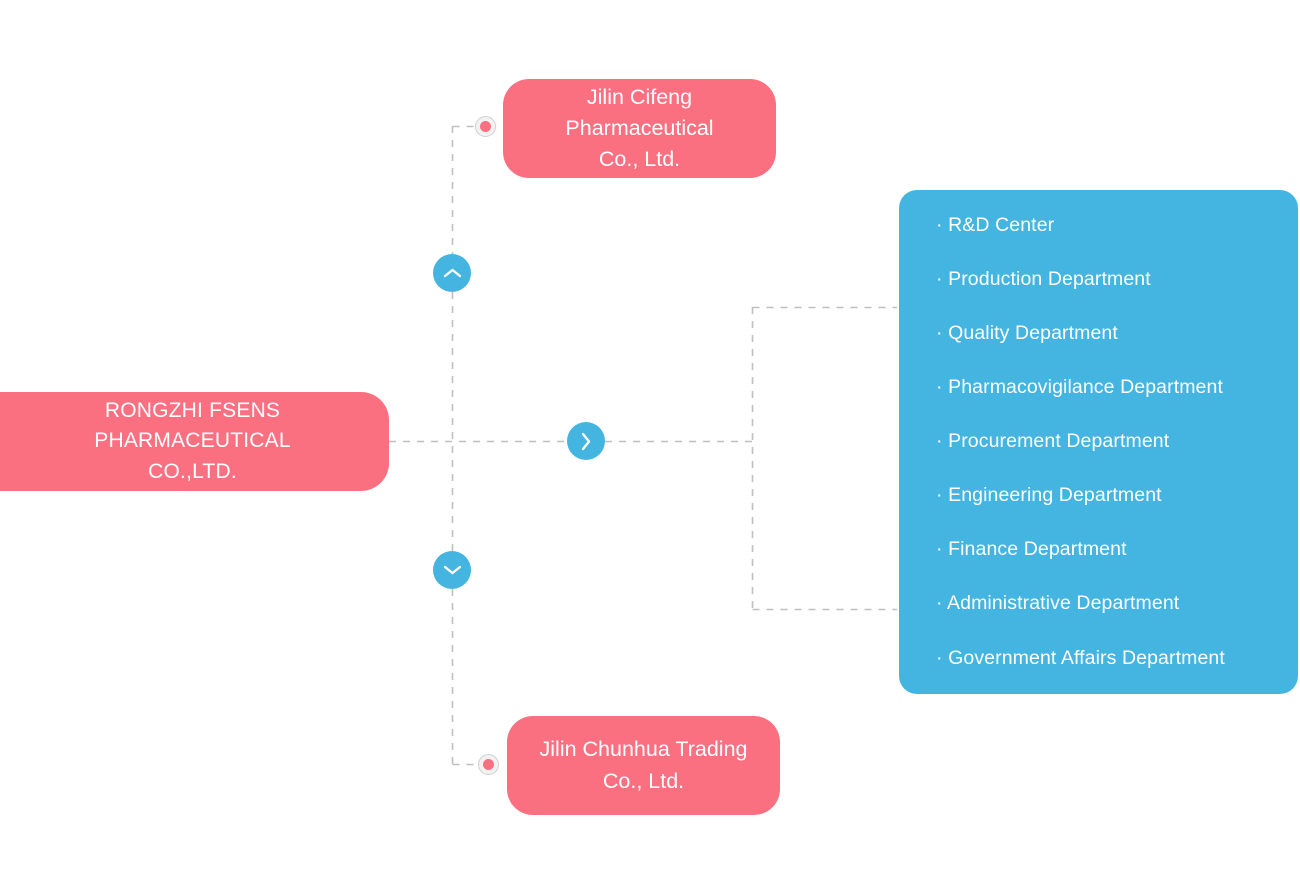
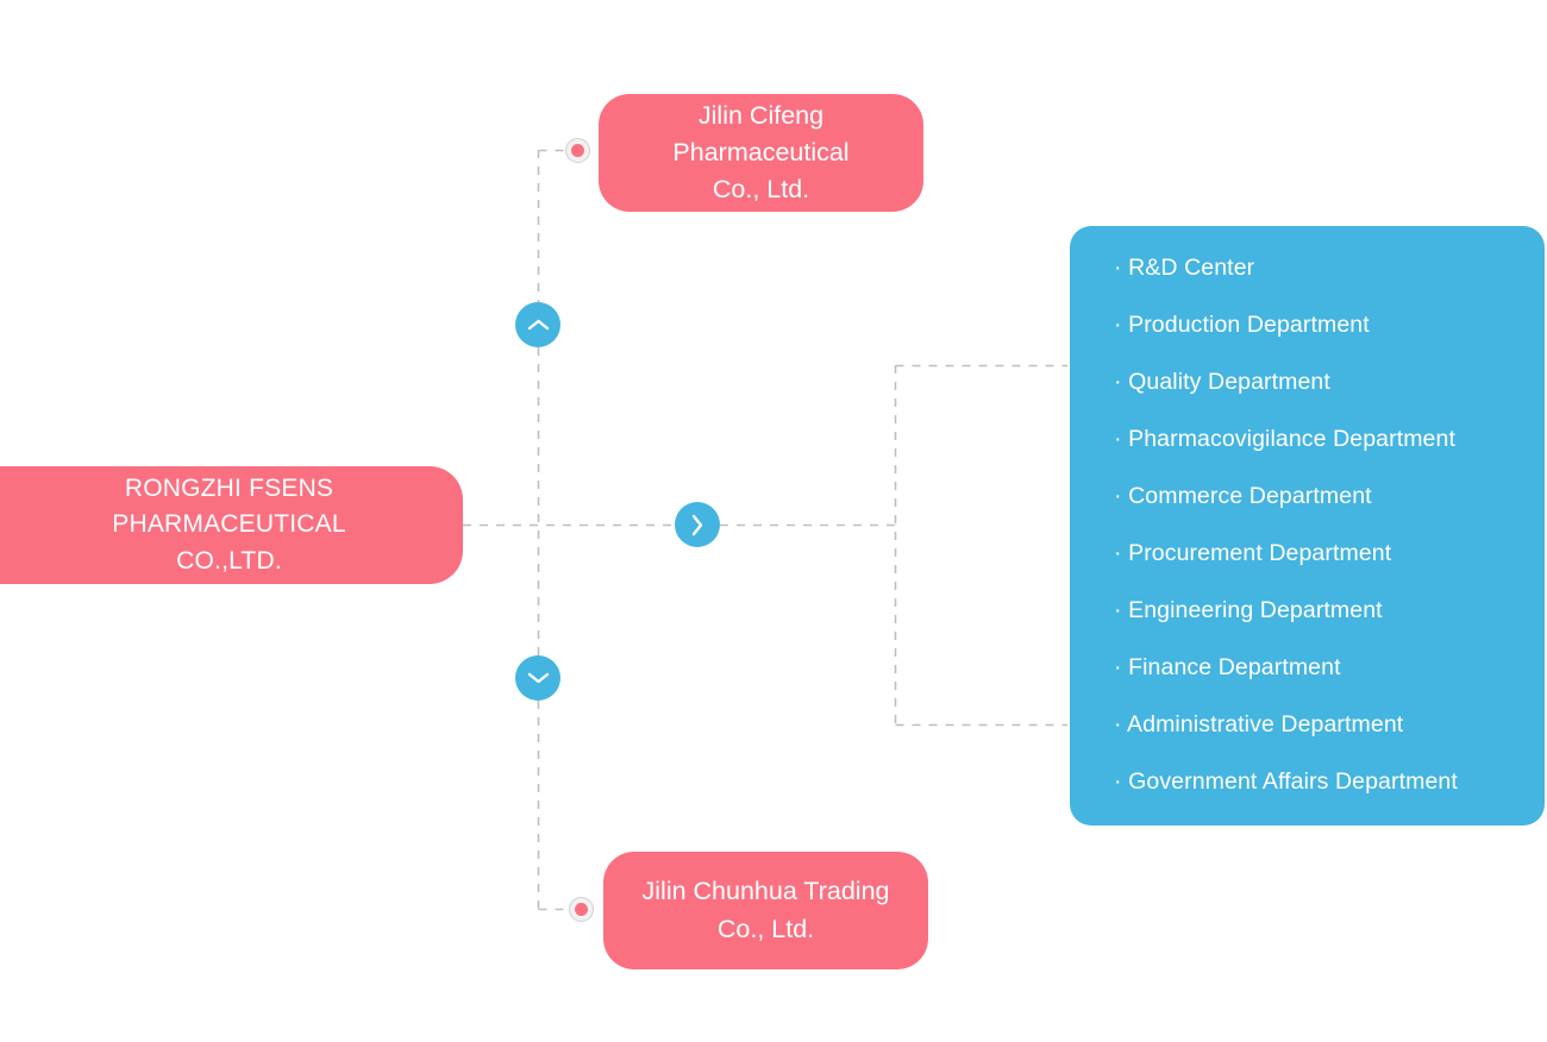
  RONGZHI FSENS PHARMACEUTICAL
  CO.,LTD.
  Jilin Cifeng Pharmaceutical
  Co., Ltd.
  Jilin Chunhua Trading
  Co., Ltd.
  · R&D Center
  · Production Department
  · Quality Department
  · Pharmacovigilance Department
+ · Commerce Department
  · Procurement Department
  · Engineering Department
  · Finance Department
  · Administrative Department
  · Government Affairs Department
